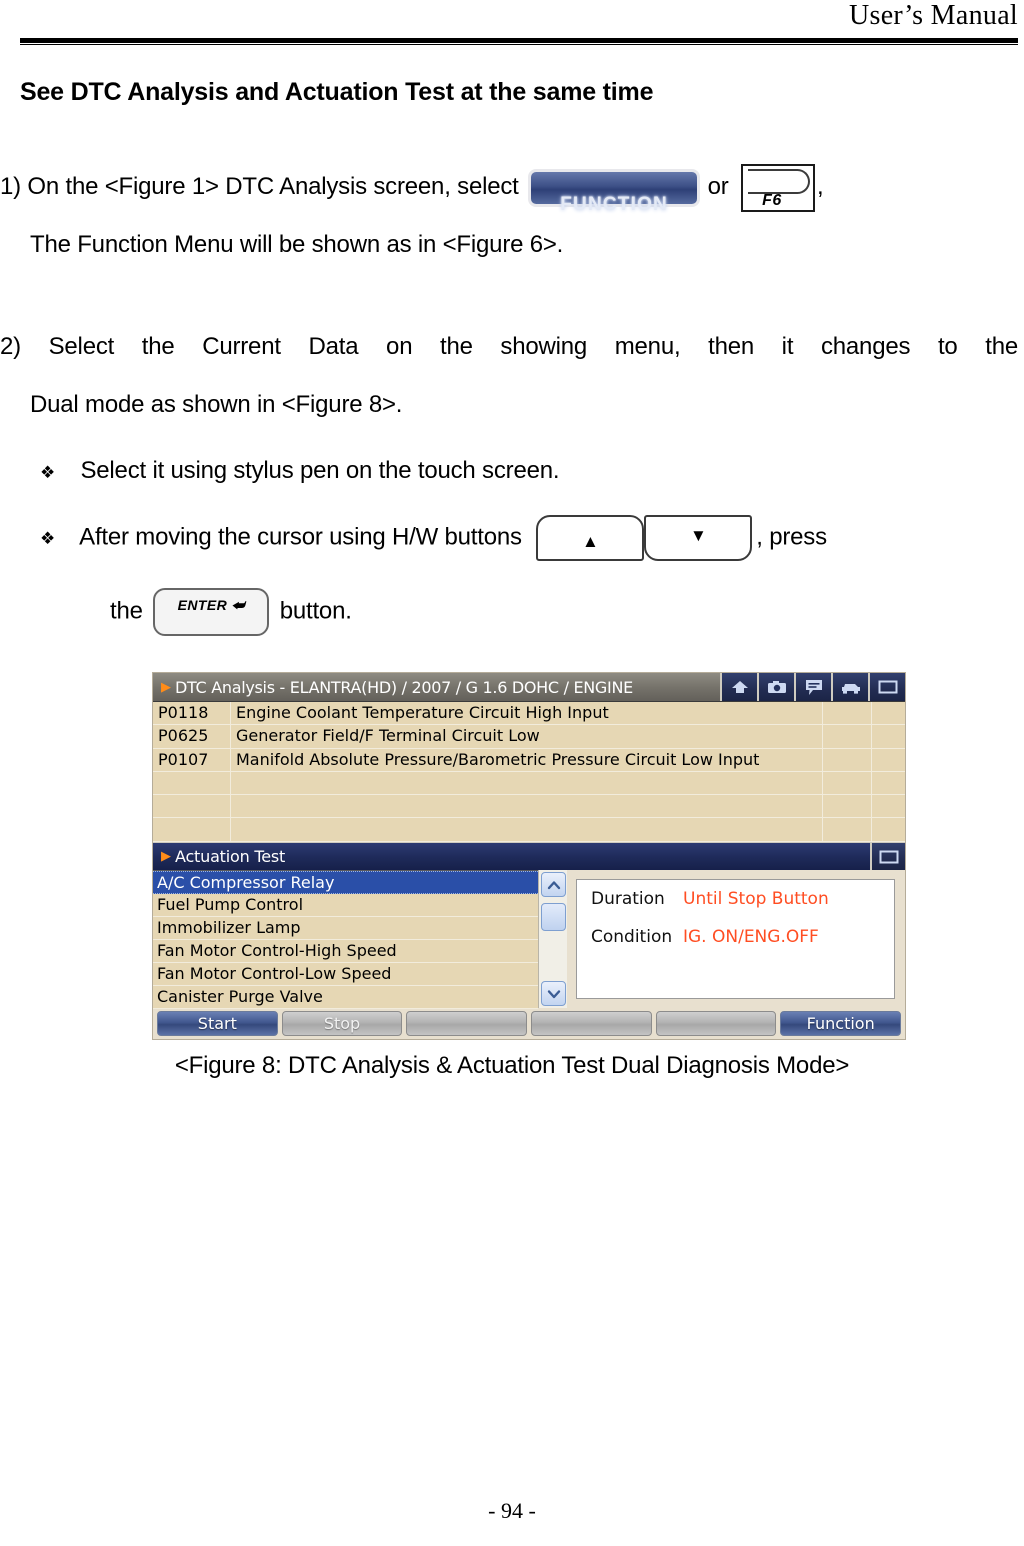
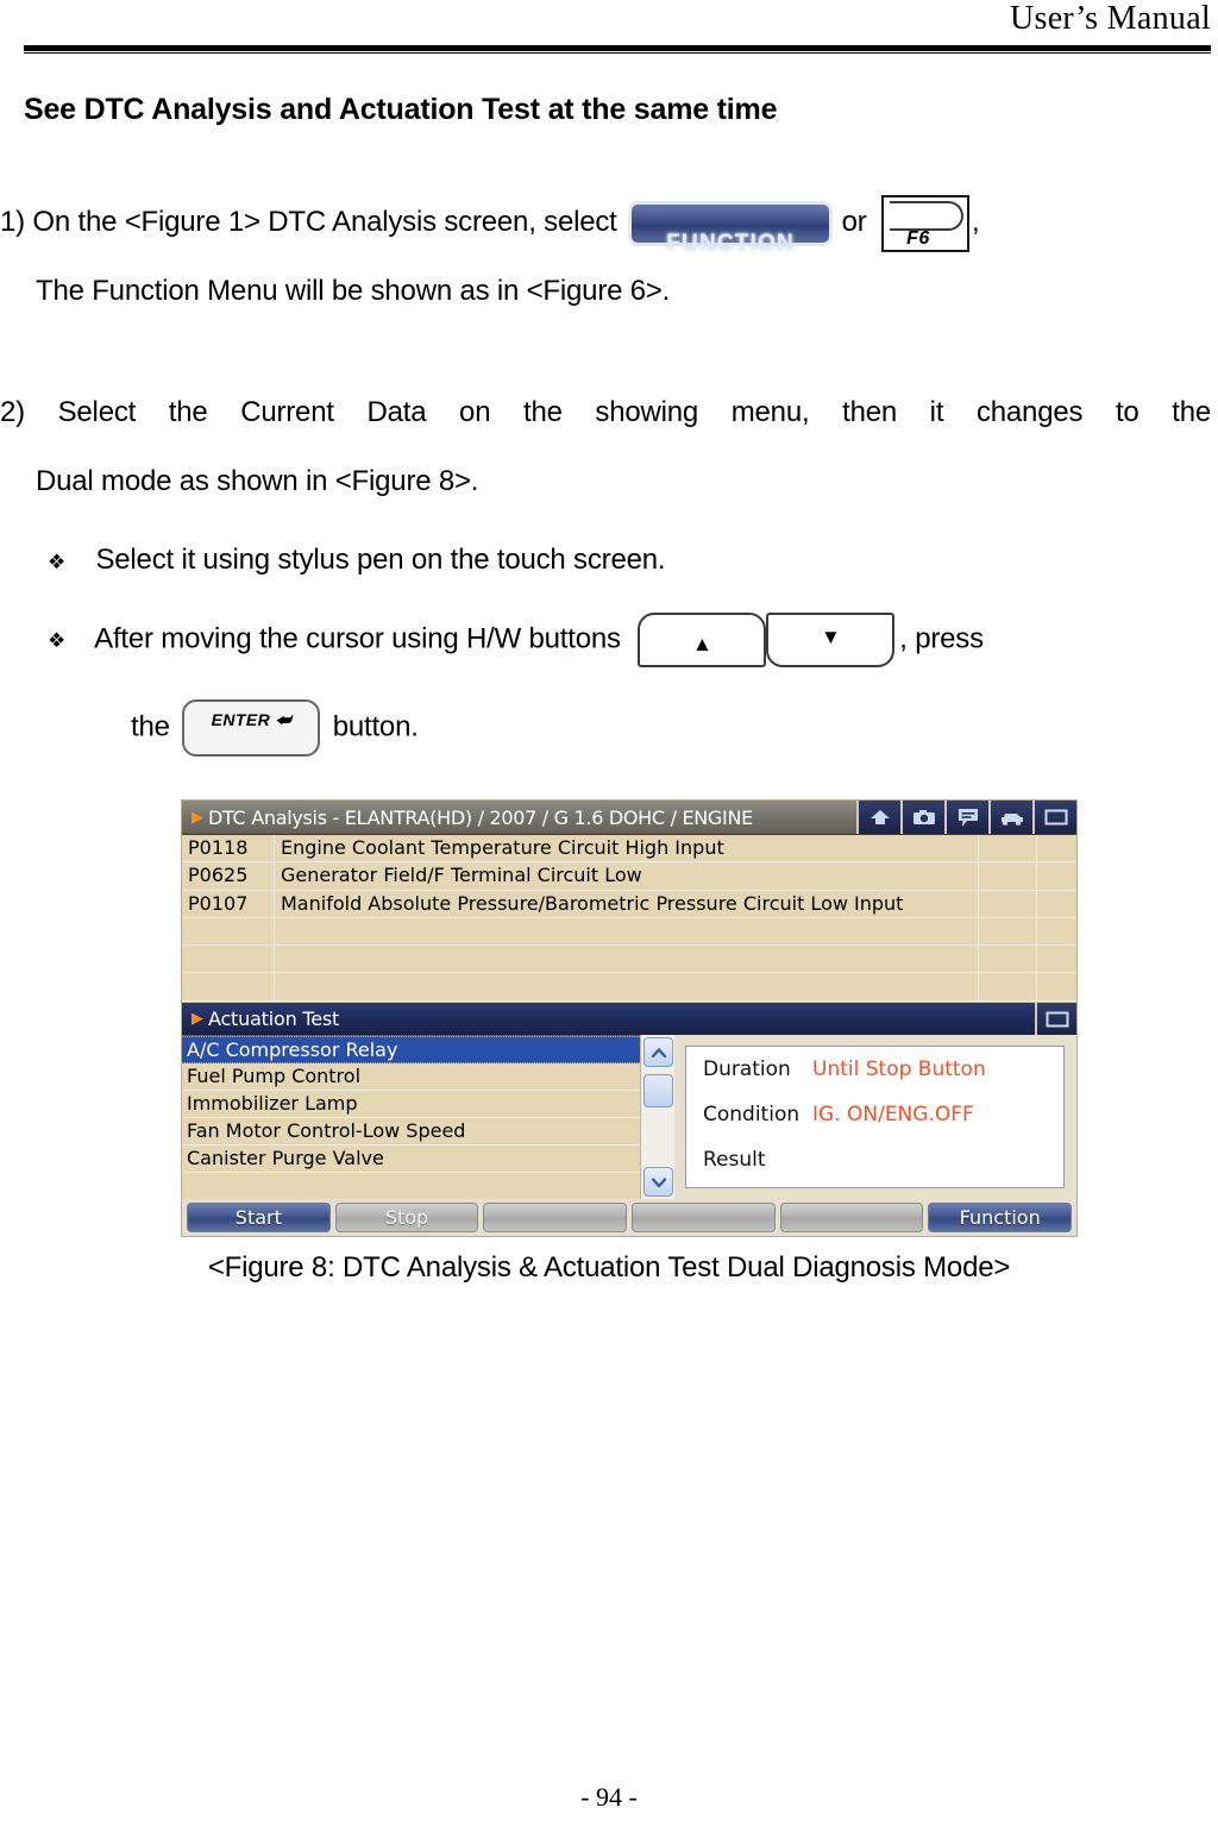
  User’s Manual
  See DTC Analysis and Actuation Test at the same time
  1) On the <Figure 1> DTC Analysis screen, select
  FUNCTION
  or
  F6
  ,
  The Function Menu will be shown as in <Figure 6>.
  2) Select the Current Data on the showing menu, then it changes to the
  Dual mode as shown in <Figure 8>.
  ❖ Select it using stylus pen on the touch screen.
  ❖ After moving the cursor using H/W buttons
  ▲
  ▼
  , press
  the
  ENTER ⮨
  button.
  ▶
  DTC Analysis - ELANTRA(HD) / 2007 / G 1.6 DOHC / ENGINE
  P0118
  Engine Coolant Temperature Circuit High Input
  P0625
  Generator Field/F Terminal Circuit Low
  P0107
  Manifold Absolute Pressure/Barometric Pressure Circuit Low Input
  ▶
  Actuation Test
  A/C Compressor Relay
  Fuel Pump Control
  Immobilizer Lamp
- Fan Motor Control-High Speed
  Fan Motor Control-Low Speed
  Canister Purge Valve
  Duration
  Until Stop Button
  Condition
  IG. ON/ENG.OFF
+ Result
  Start
  Stop
  Function
  <Figure 8: DTC Analysis & Actuation Test Dual Diagnosis Mode>
  - 94 -
